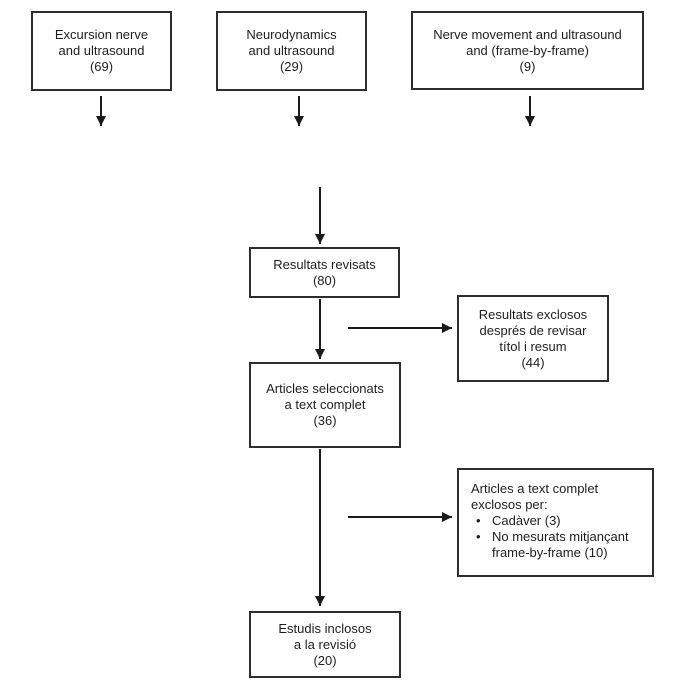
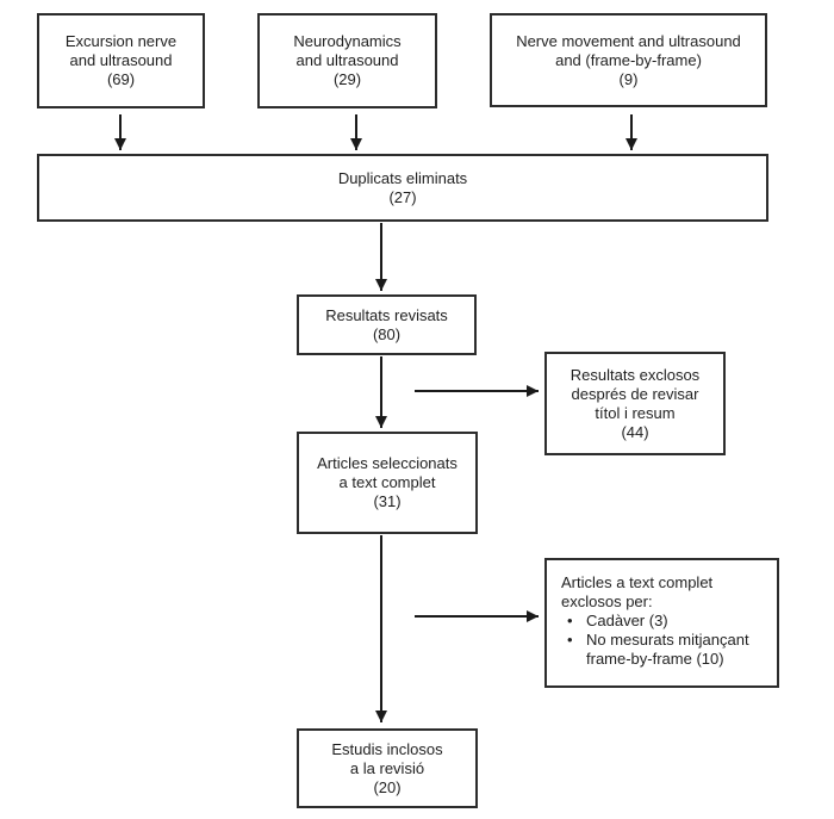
  Excursion nerve
  and ultrasound
  (69)
  Neurodynamics
  and ultrasound
  (29)
  Nerve movement and ultrasound
  and (frame-by-frame)
  (9)
+ Duplicats eliminats
+ (27)
  Resultats revisats
  (80)
  Resultats exclosos
  després de revisar
  títol i resum
  (44)
  Articles seleccionats
  a text complet
- (36)
+ (31)
  Articles a text complet
  exclosos per:
  Cadàver (3)
  No mesurats mitjançant frame-by-frame (10)
  Estudis inclosos
  a la revisió
  (20)
